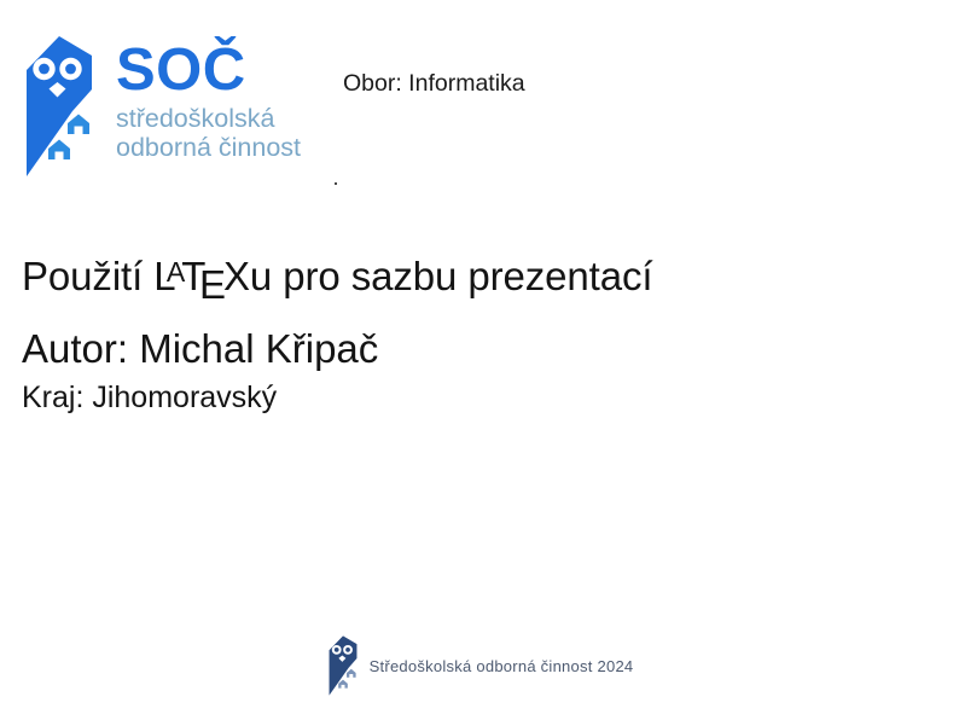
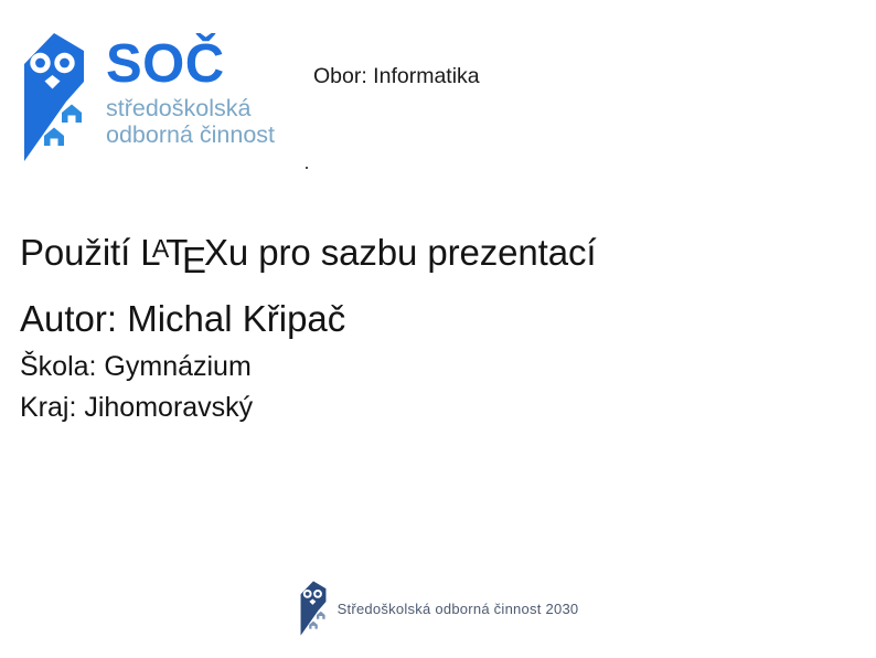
  SOČ
  středoškolská
  odborná činnost
  Obor: Informatika
  Použití LATEXu pro sazbu prezentací
  Autor: Michal Křipač
+ Škola: Gymnázium
  Kraj: Jihomoravský
- Středoškolská odborná činnost 2024
+ Středoškolská odborná činnost 2030
